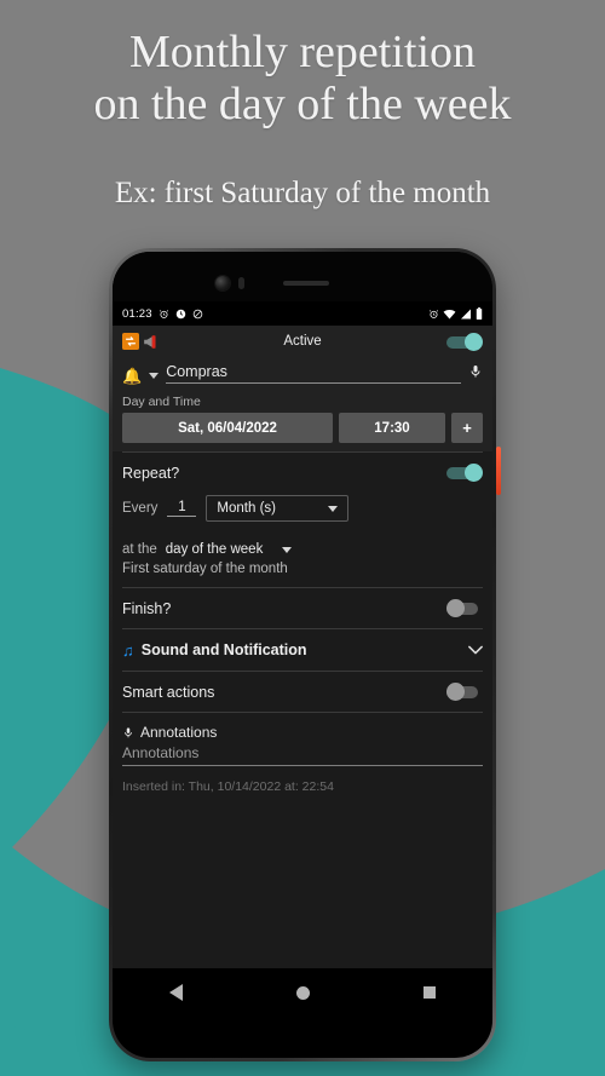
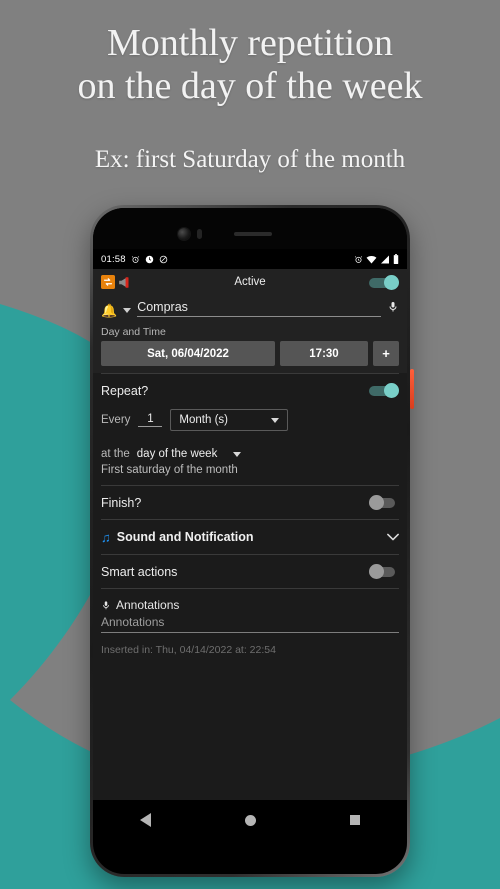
  Monthly repetition
  on the day of the week
  Ex: first Saturday of the month
- 01:23
+ 01:58
  Active
  🔔
  Compras
  Day and Time
  Sat, 06/04/2022
  17:30
  +
  Repeat?
  Every
  1
  Month (s)
  at the
  day of the week
  First saturday of the month
  Finish?
  ♫
  Sound and Notification
  Smart actions
  Annotations
  Annotations
- Inserted in: Thu, 10/14/2022 at: 22:54
+ Inserted in: Thu, 04/14/2022 at: 22:54
